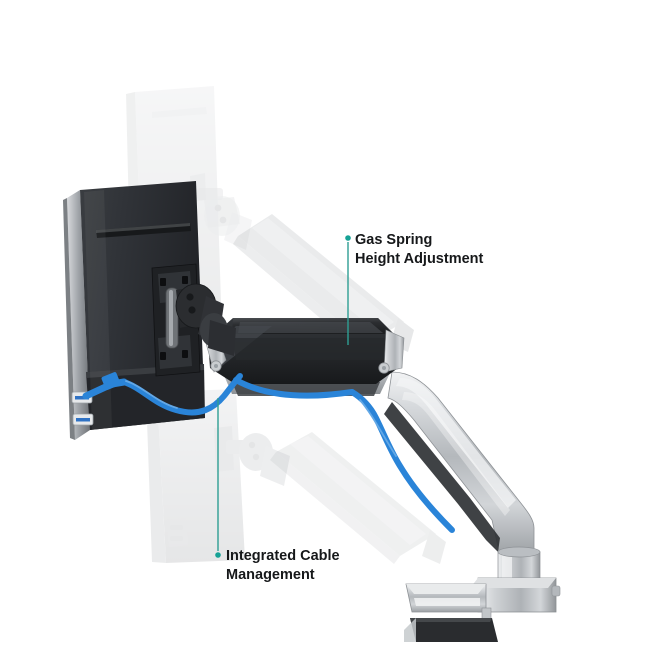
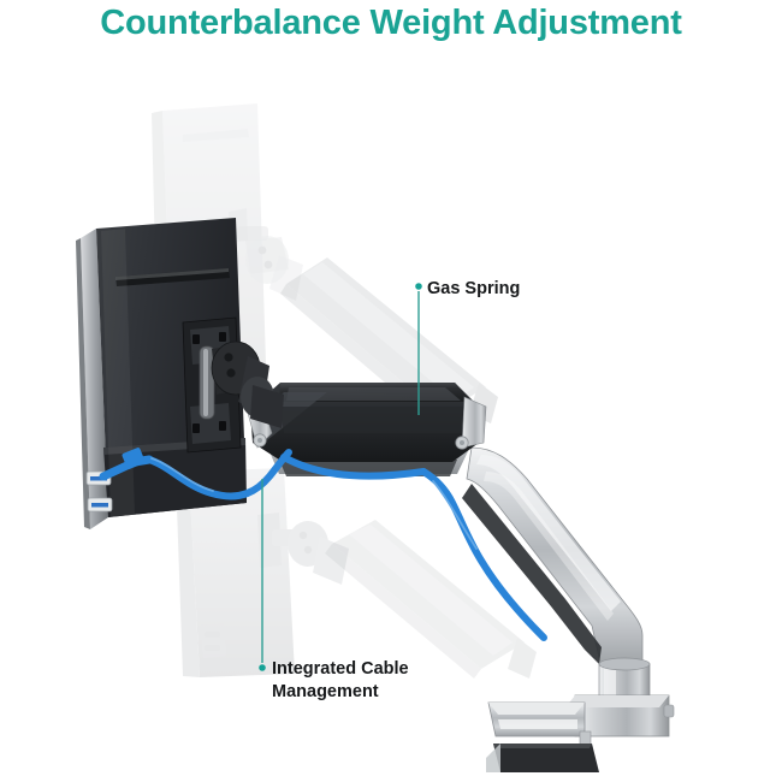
+ Counterbalance Weight Adjustment
  Gas Spring
- Height Adjustment
  Integrated Cable
  Management
